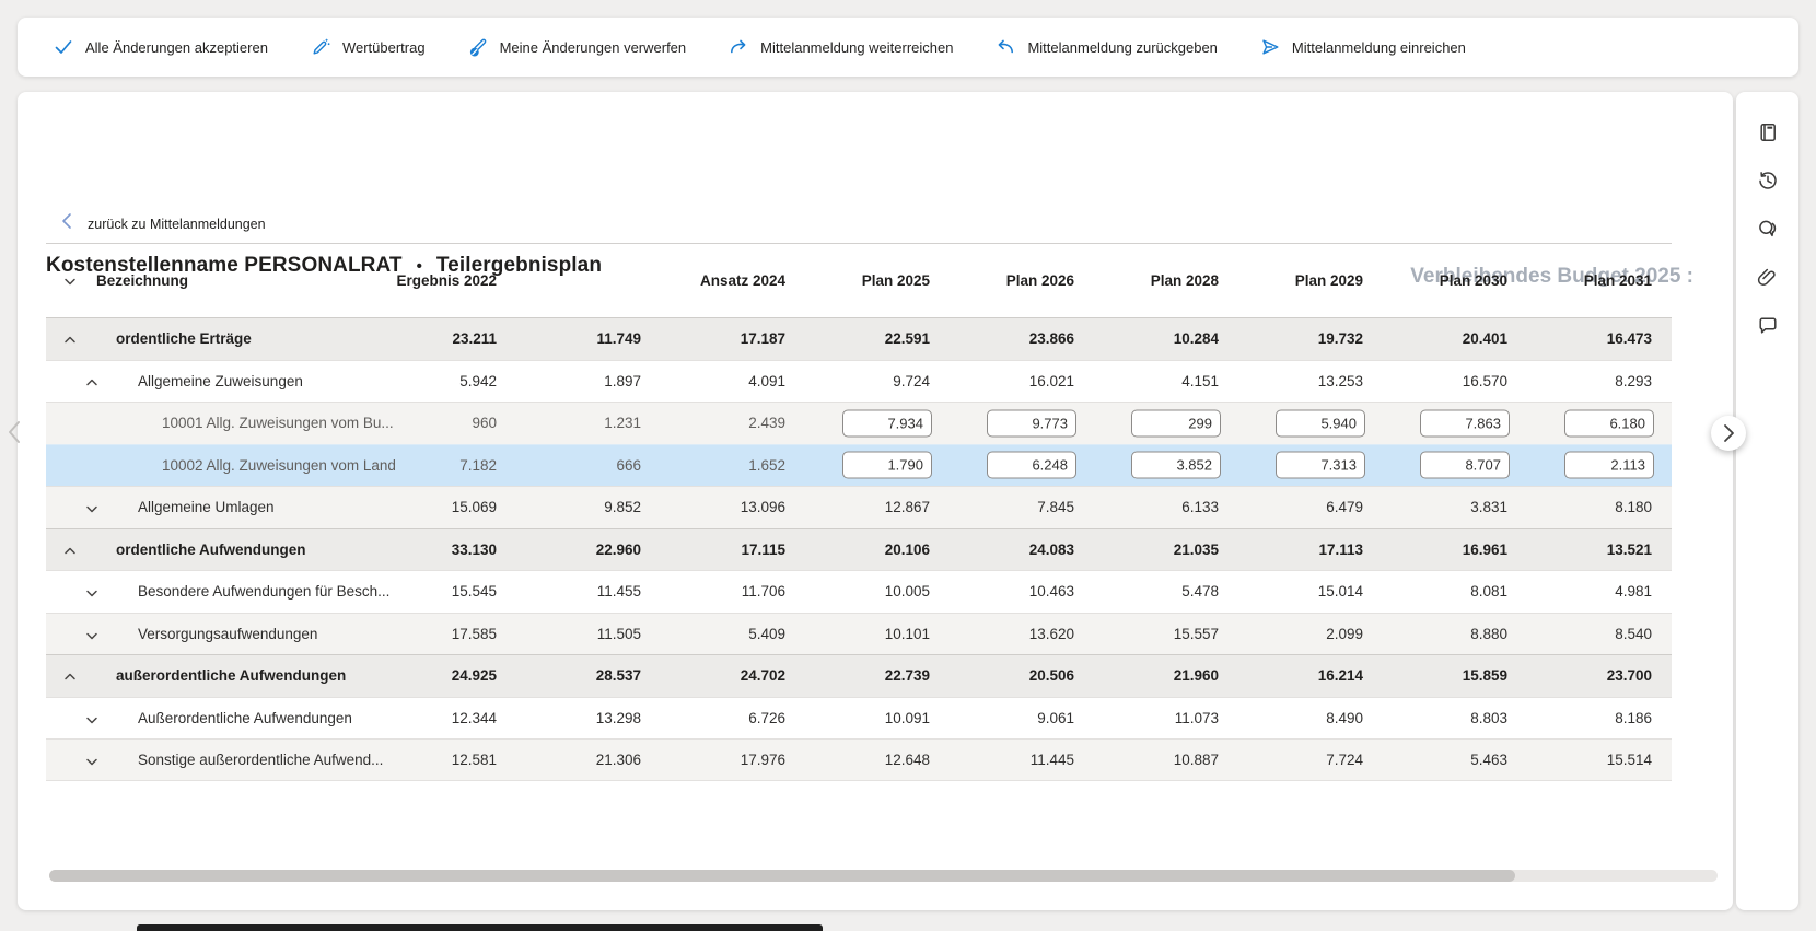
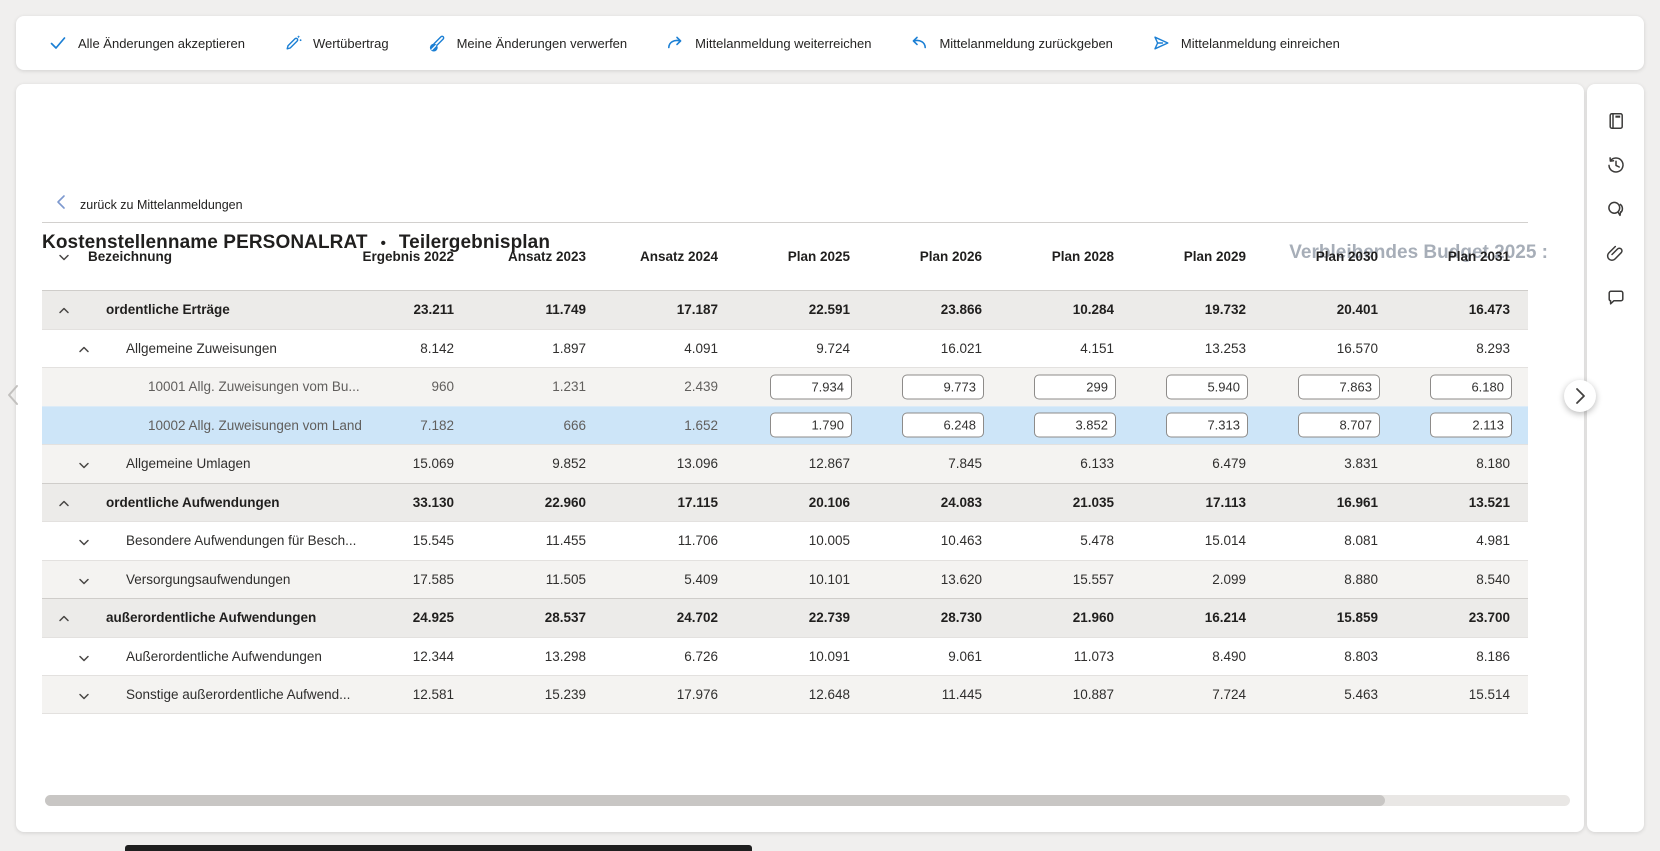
  Alle Änderungen akzeptieren
  Wertübertrag
  Meine Änderungen verwerfen
  Mittelanmeldung weiterreichen
  Mittelanmeldung zurückgeben
  Mittelanmeldung einreichen
  zurück zu Mittelanmeldungen
  Kostenstellenname PERSONALRAT
  •
  Teilergebnisplan
  Verbleibendes Budget 2025 :
  Bezeichnung
  Ergebnis 2022
+ Ansatz 2023
  Ansatz 2024
  Plan 2025
  Plan 2026
  Plan 2028
  Plan 2029
  Plan 2030
  Plan 2031
  ordentliche Erträge
  23.211
  11.749
  17.187
  22.591
  23.866
  10.284
  19.732
  20.401
  16.473
  Allgemeine Zuweisungen
- 5.942
+ 8.142
  1.897
  4.091
  9.724
  16.021
  4.151
  13.253
  16.570
  8.293
  10001 Allg. Zuweisungen vom Bu...
  960
  1.231
  2.439
  7.934
  9.773
  299
  5.940
  7.863
  6.180
  10002 Allg. Zuweisungen vom Land
  7.182
  666
  1.652
  1.790
  6.248
  3.852
  7.313
  8.707
  2.113
  Allgemeine Umlagen
  15.069
  9.852
  13.096
  12.867
  7.845
  6.133
  6.479
  3.831
  8.180
  ordentliche Aufwendungen
  33.130
  22.960
  17.115
  20.106
  24.083
  21.035
  17.113
  16.961
  13.521
  Besondere Aufwendungen für Besch...
  15.545
  11.455
  11.706
  10.005
  10.463
  5.478
  15.014
  8.081
  4.981
  Versorgungsaufwendungen
  17.585
  11.505
  5.409
  10.101
  13.620
  15.557
  2.099
  8.880
  8.540
  außerordentliche Aufwendungen
  24.925
  28.537
  24.702
  22.739
- 20.506
+ 28.730
  21.960
  16.214
  15.859
  23.700
  Außerordentliche Aufwendungen
  12.344
  13.298
  6.726
  10.091
  9.061
  11.073
  8.490
  8.803
  8.186
  Sonstige außerordentliche Aufwend...
  12.581
- 21.306
+ 15.239
  17.976
  12.648
  11.445
  10.887
  7.724
  5.463
  15.514
